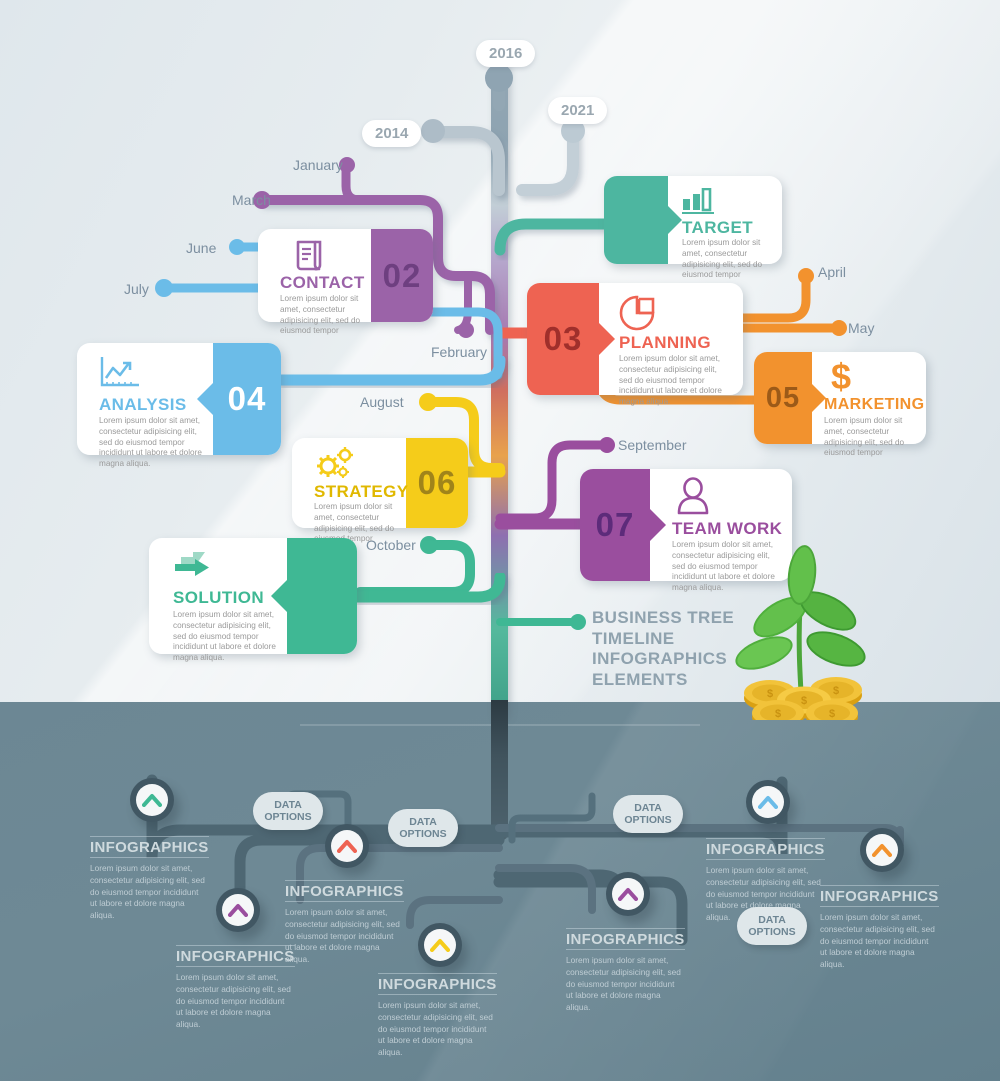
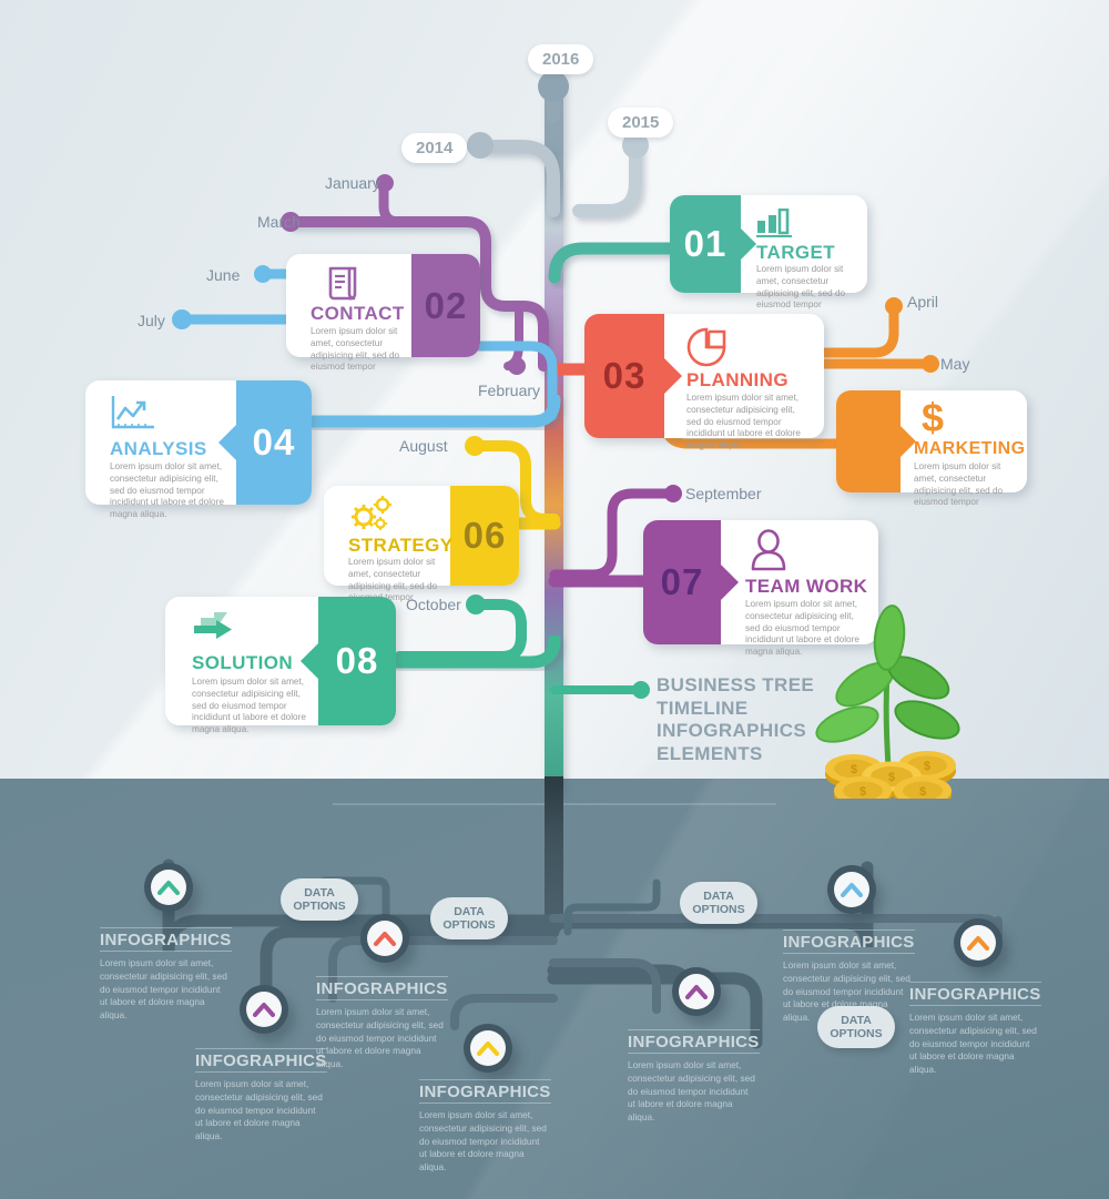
  2016
- 2021
+ 2015
  2014
  January
  March
  June
  July
  February
  April
  May
  August
  September
  October
+ 01
  TARGET
  Lorem ipsum dolor sit amet, consectetur adipisicing elit, sed do eiusmod tempor
  02
  CONTACT
  Lorem ipsum dolor sit amet, consectetur adipisicing elit, sed do eiusmod tempor
  03
  PLANNING
  Lorem ipsum dolor sit amet, consectetur adipisicing elit, sed do eiusmod tempor incididunt ut labore et dolore magna aliqua.
  04
  ANALYSIS
  Lorem ipsum dolor sit amet, consectetur adipisicing elit, sed do eiusmod tempor incididunt ut labore et dolore magna aliqua.
- 05
  $
  MARKETING
  Lorem ipsum dolor sit amet, consectetur adipisicing elit, sed do eiusmod tempor
  06
  STRATEGY
  Lorem ipsum dolor sit amet, consectetur adipisicing elit, sed do empor
  07
  TEAM WORK
  Lorem ipsum dolor sit amet, consectetur adipisicing elit, sed do eiusmod tempor incididunt ut labore et dolore magna aliqua.
+ 08
  SOLUTION
  Lorem ipsum dolor sit amet, consectetur adipisicing elit, sed do eiusmod tempor incididunt ut labore et dolore magna aliqua.
  BUSINESS TREE
  TIMELINE
  INFOGRAPHICS
  ELEMENTS
  $
  $
  $
  $
  $
  INFOGRAPHICS
  Lorem ipsum dolor sit amet, consectetur adipisicing elit, sed do eiusmod tempor incididunt ut labore et dolore magna aliqua.
  INFOGRAPHICS
  Lorem ipsum dolor sit amet, consectetur adipisicing elit, sed do eiusmod tempor incididunt ut labore et dolore magna aliqua.
  INFOGRAPHICS
  Lorem ipsum dolor sit amet, consectetur adipisicing elit, sed do eiusmod tempor incididunt ut labore et dolore magna aliqua.
  INFOGRAPHICS
  Lorem ipsum dolor sit amet, consectetur adipisicing elit, sed do eiusmod tempor incididunt ut labore et dolore magna aliqua.
  INFOGRAPHICS
  Lorem ipsum dolor sit amet, consectetur adipisicing elit, sed do eiusmod tempor incididunt ut labore et dolore magna aliqua.
  INFOGRAPHICS
  Lorem ipsum dolor sit amet, consectetur adipisicing elit, sed do eiusmod tempor incididunt ut labore et dolore magna aliqua.
  INFOGRAPHICS
  Lorem ipsum dolor sit amet, consectetur adipisicing elit, sed do eiusmod tempor incididunt ut labore et dolore magna aliqua.
  DATA
  OPTIONS
  DATA
  OPTIONS
  DATA
  OPTIONS
  DATA
  OPTIONS
